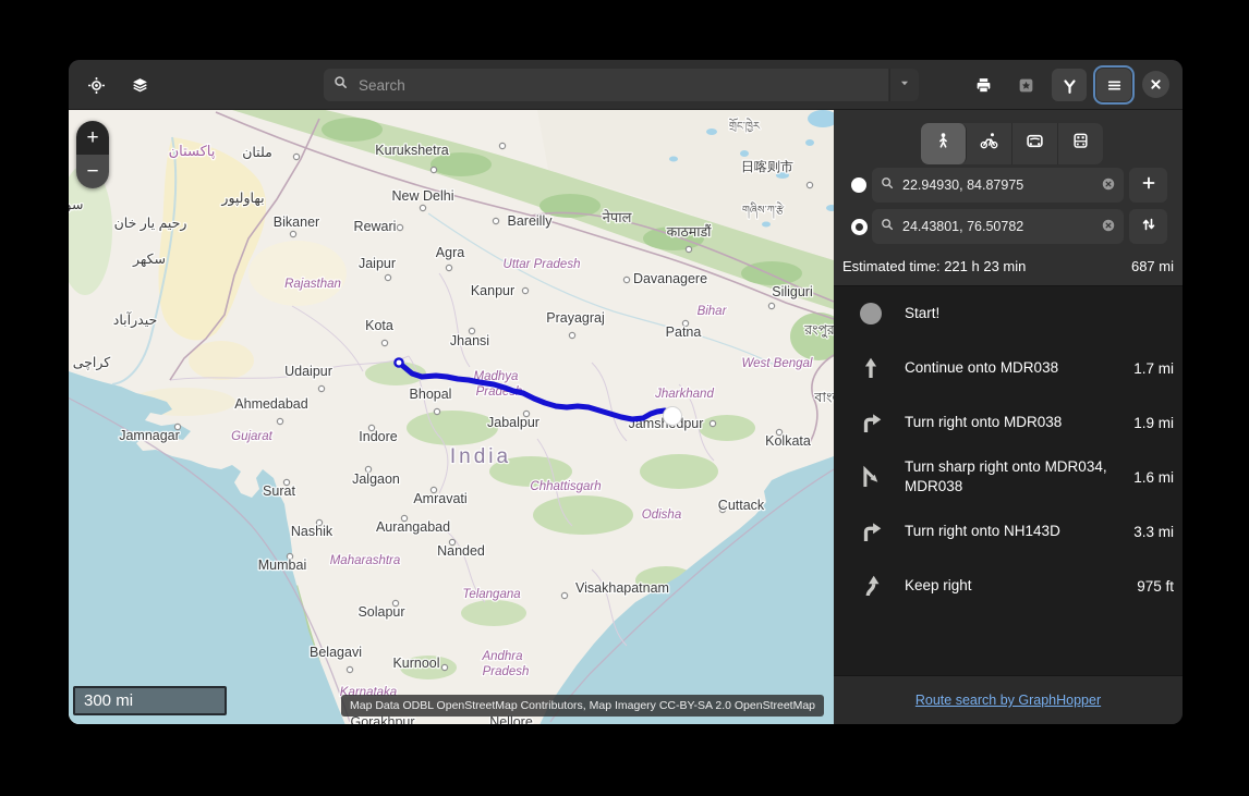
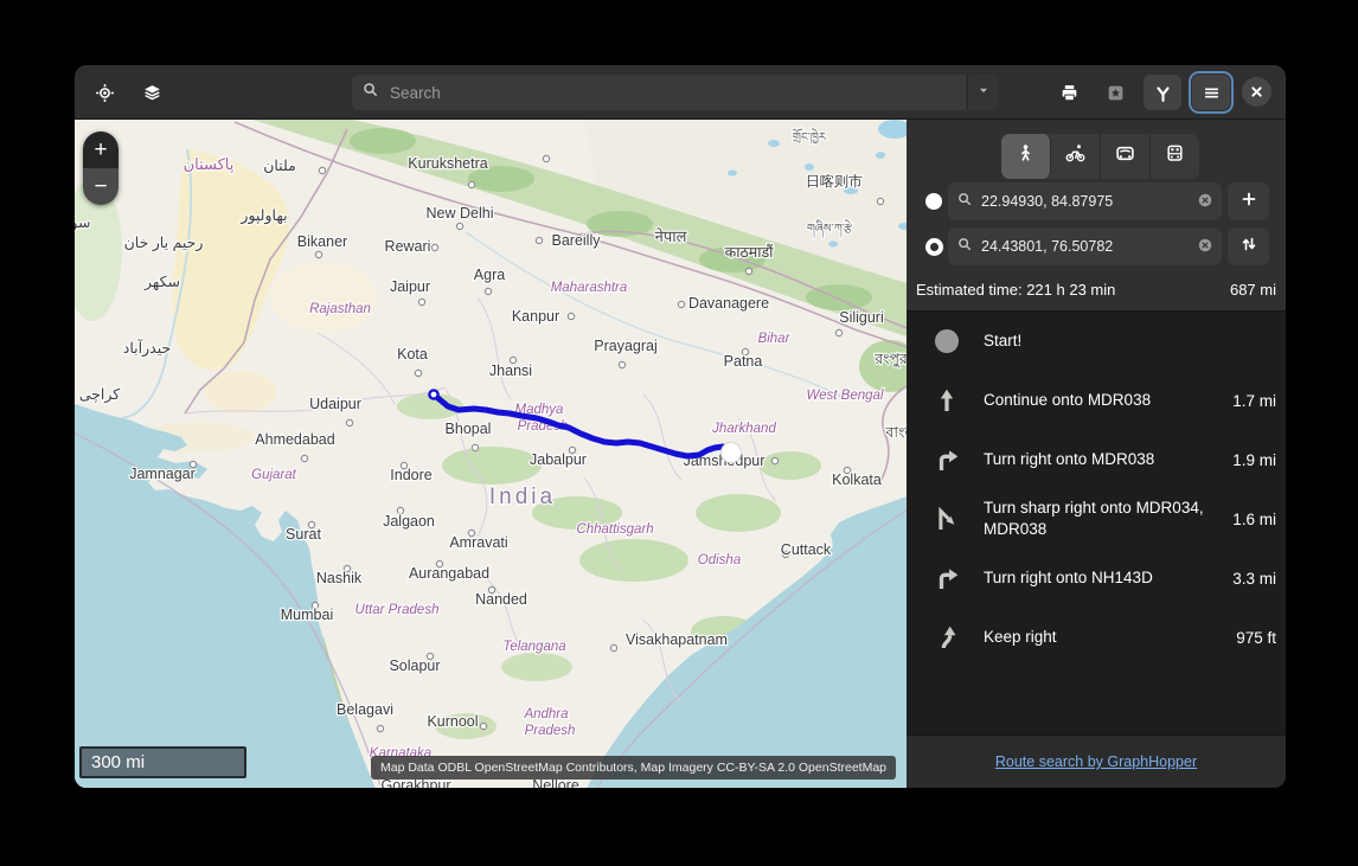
  Search
  Kurukshetra
  New Delhi
  Bikaner
  Rewari
  Jaipur
  Agra
  Bareilly
  Kanpur
  Davanagere
  Siliguri
  Prayagraj
  Patna
  Kota
  Jhansi
  Udaipur
  Ahmedabad
  Bhopal
  Jabalpur
  Jamshdpur
  Kolkata
  Indore
  Jamnagar
  Surat
  Jalgaon
  Amravati
  Nanded
  Aurangabad
  Nashik
  Mumbai
  Solapur
  Belagavi
  Kurnool
  Cuttack
  Visakhapatnam
  Gorakhpur
  Nellore
  ملتان
  بهاولپور
  رحیم یار خان
  سکھر
  حیدرآباد
  کراچی
  سو
  काठमाडौं
  日喀则市
  রংপুর
  বাং
  གཞིས་ཀ་རྩེ
  གྲོང་ཁྱེར
  پاکستان
  नेपाल
  Rajasthan
- Uttar Pradesh
+ Maharashtra
  Bihar
  Madhya
  Prade
  Jharkhand
  West Bengal
  Gujarat
  Chhattisgarh
  Odisha
- Maharashtra
+ Uttar Pradesh
  Telangana
  Andhra
  Pradesh
  Karnataka
  India
  +
  −
  300 mi
  Map Data ODBL OpenStreetMap Contributors, Map Imagery CC-BY-SA 2.0 OpenStreetMap
  22.94930, 84.87975
  24.43801, 76.50782
  Estimated time: 221 h 23 min
  687 mi
  Start!
  Continue onto MDR038
  1.7 mi
  Turn right onto MDR038
  1.9 mi
  Turn sharp right onto MDR034, MDR038
  1.6 mi
  Turn right onto NH143D
  3.3 mi
  Keep right
  975 ft
  Route search by GraphHopper
